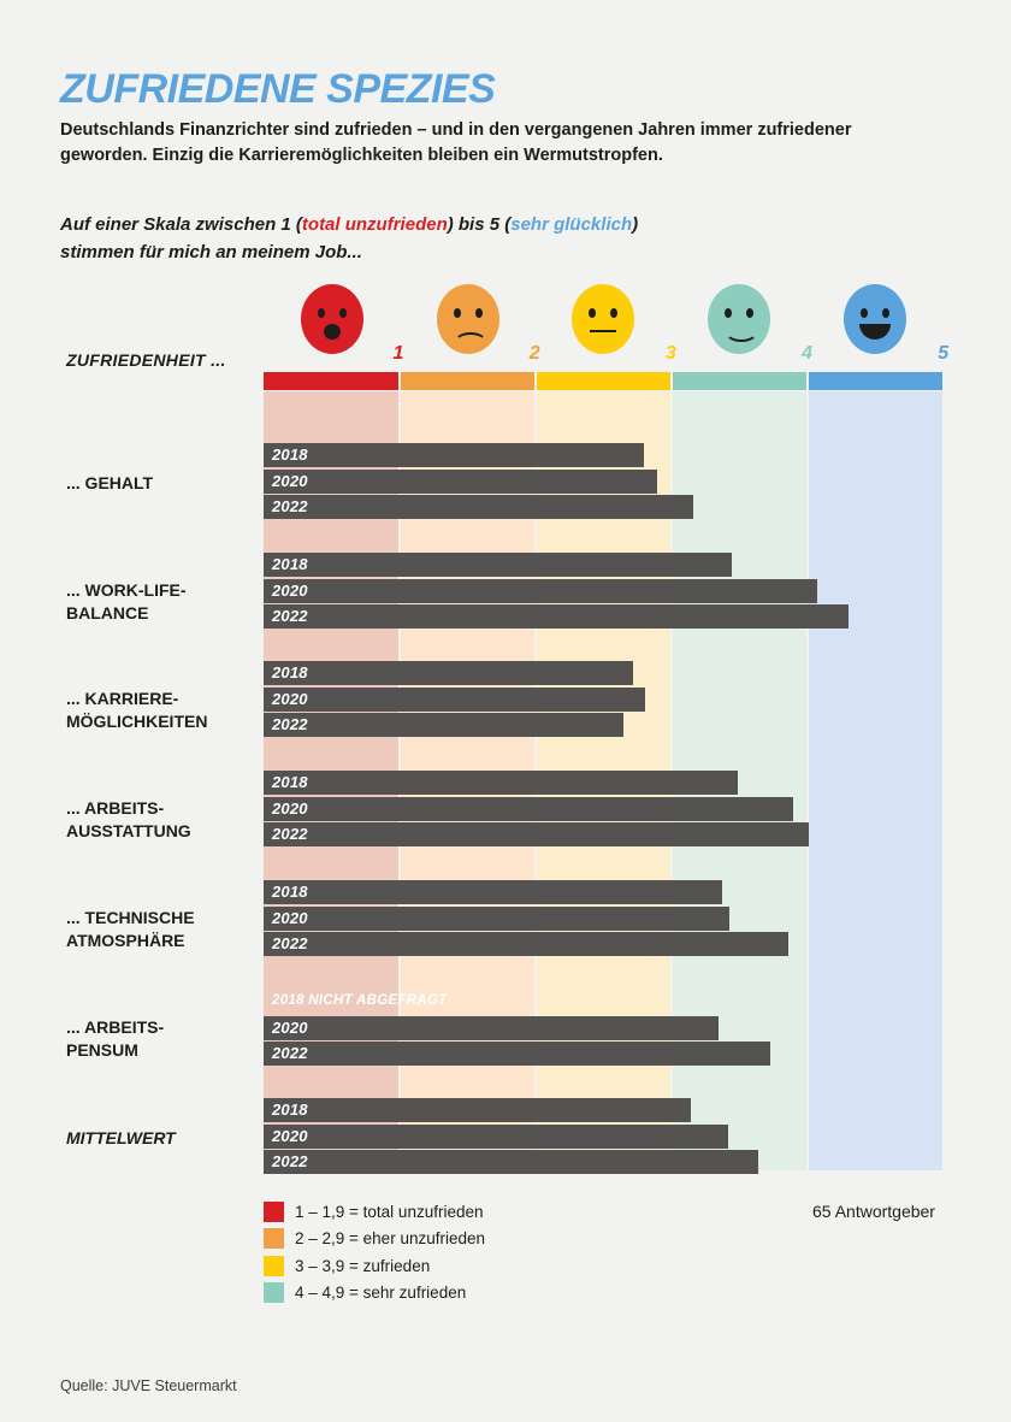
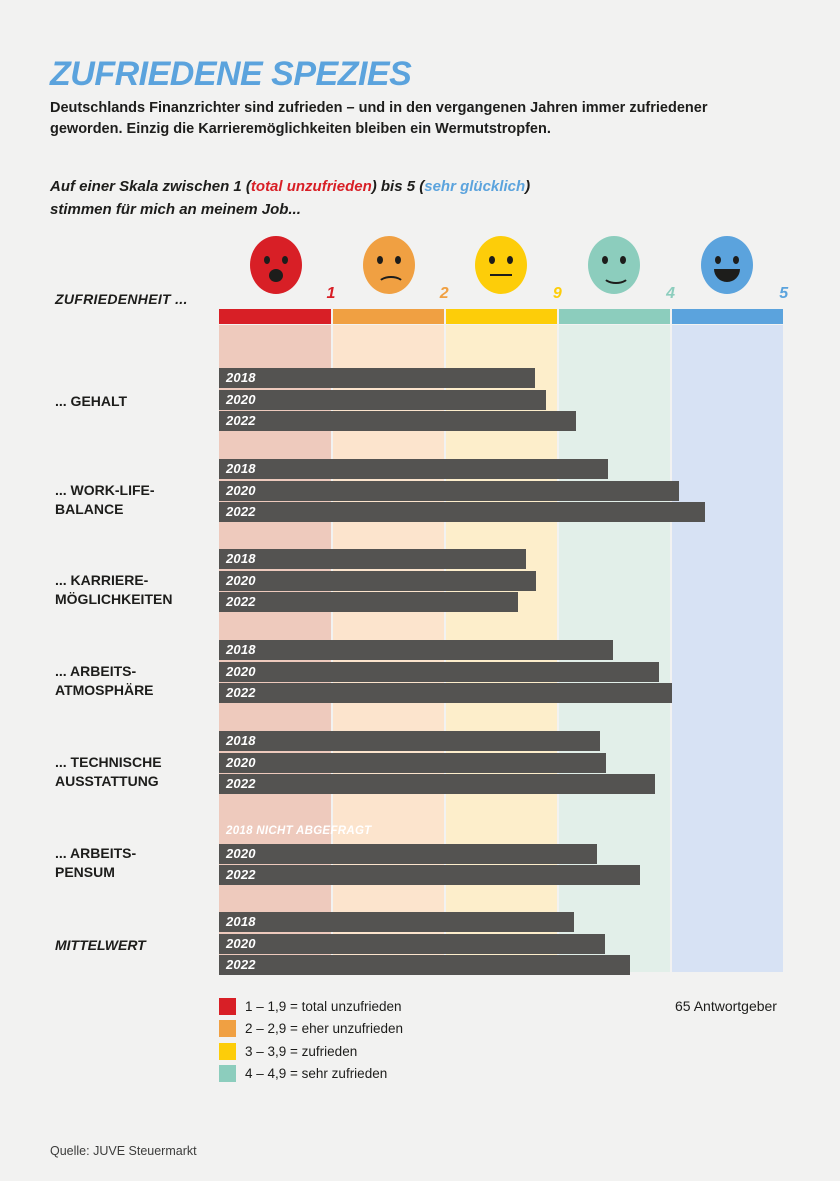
  ZUFRIEDENE SPEZIES
  Deutschlands Finanzrichter sind zufrieden – und in den vergangenen Jahren immer zufriedener geworden. Einzig die Karrieremöglichkeiten bleiben ein Wermutstropfen.
  Auf einer Skala zwischen 1 (total unzufrieden) bis 5 (sehr glücklich)
  stimmen für mich an meinem Job...
  ZUFRIEDENHEIT ...
  1
  2
- 3
+ 9
  4
  5
  ... GEHALT
  ... WORK-LIFE-
  BALANCE
  ... KARRIERE-
  MÖGLICHKEITEN
  ... ARBEITS-
- AUSSTATTUNG
+ ATMOSPHÄRE
  ... TECHNISCHE
- ATMOSPHÄRE
+ AUSSTATTUNG
  ... ARBEITS-
  PENSUM
  MITTELWERT
  2018
  2020
  2022
  2018
  2020
  2022
  2018
  2020
  2022
  2018
  2020
  2022
  2018
  2020
  2022
  2018 NICHT ABGEFRAGT
  2020
  2022
  2018
  2020
  2022
  1 – 1,9 = total unzufrieden
  2 – 2,9 = eher unzufrieden
  3 – 3,9 = zufrieden
  4 – 4,9 = sehr zufrieden
  65 Antwortgeber
  Quelle: JUVE Steuermarkt
